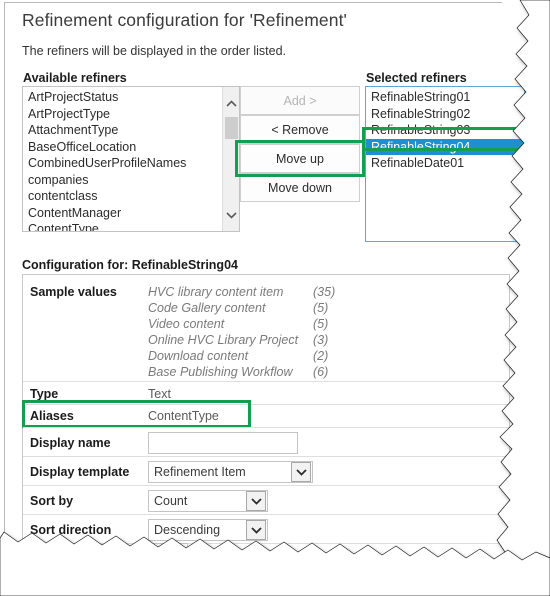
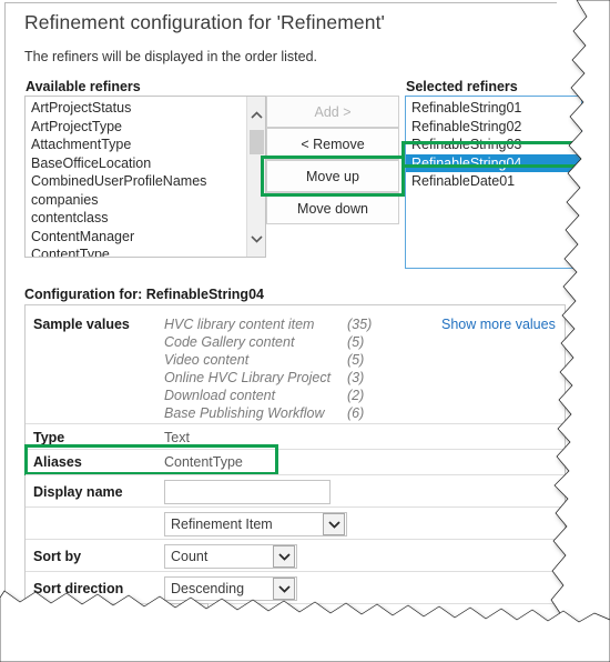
  Refinement configuration for 'Refinement'
  The refiners will be displayed in the order listed.
  Available refiners
  ArtProjectStatus
  ArtProjectType
  AttachmentType
  BaseOfficeLocation
  CombinedUserProfileNames
  companies
  contentclass
  ContentManager
  ContentType
  Add >
  < Remove
  Move up
  Move down
  Selected refiners
  RefinableString01
  RefinableString02
  RefinableString03
  RefinableString04
  RefinableDate01
  Configuration for: RefinableString04
  Sample values
  HVC library content item
  (35)
  Code Gallery content
  (5)
  Video content
  (5)
  Online HVC Library Project
  (3)
  Download content
  (2)
  Base Publishing Workflow
  (6)
+ Show more values
  Type
  Text
  Aliases
  ContentType
  Display name
- Display template
  Refinement Item
  Sort by
  Count
  Sort direction
  Descending
